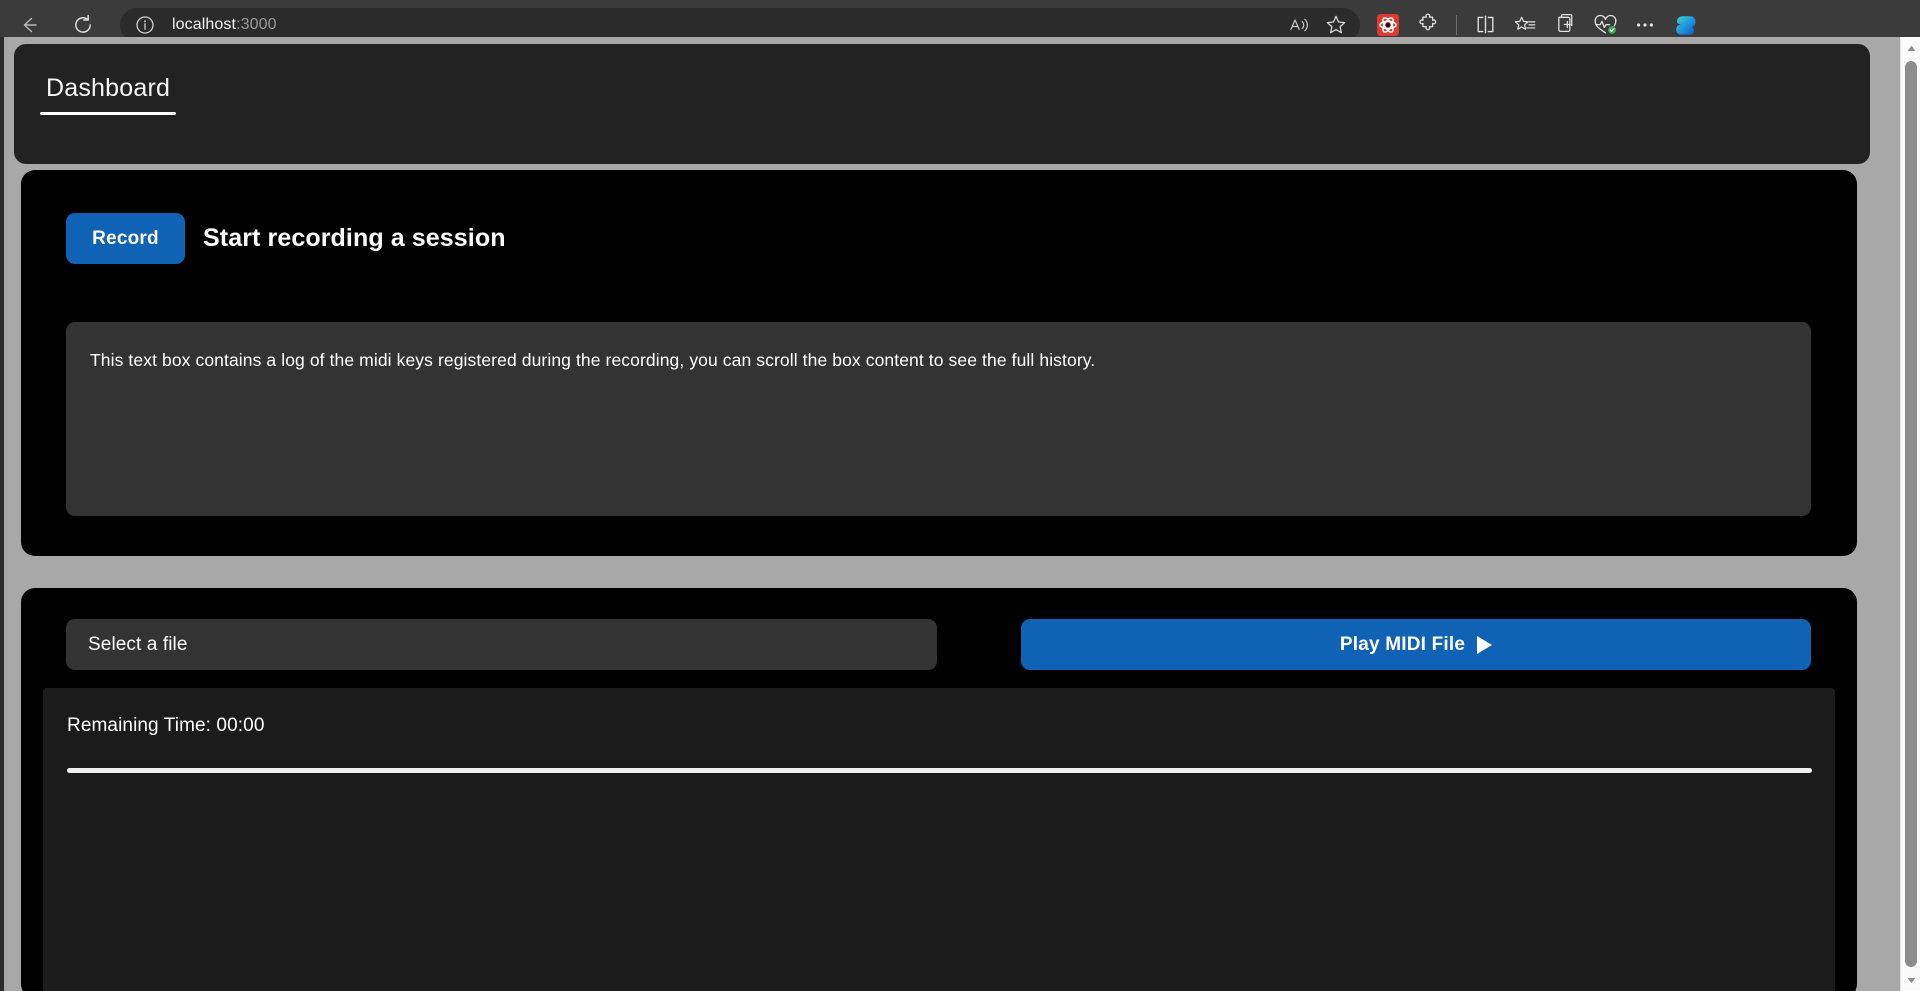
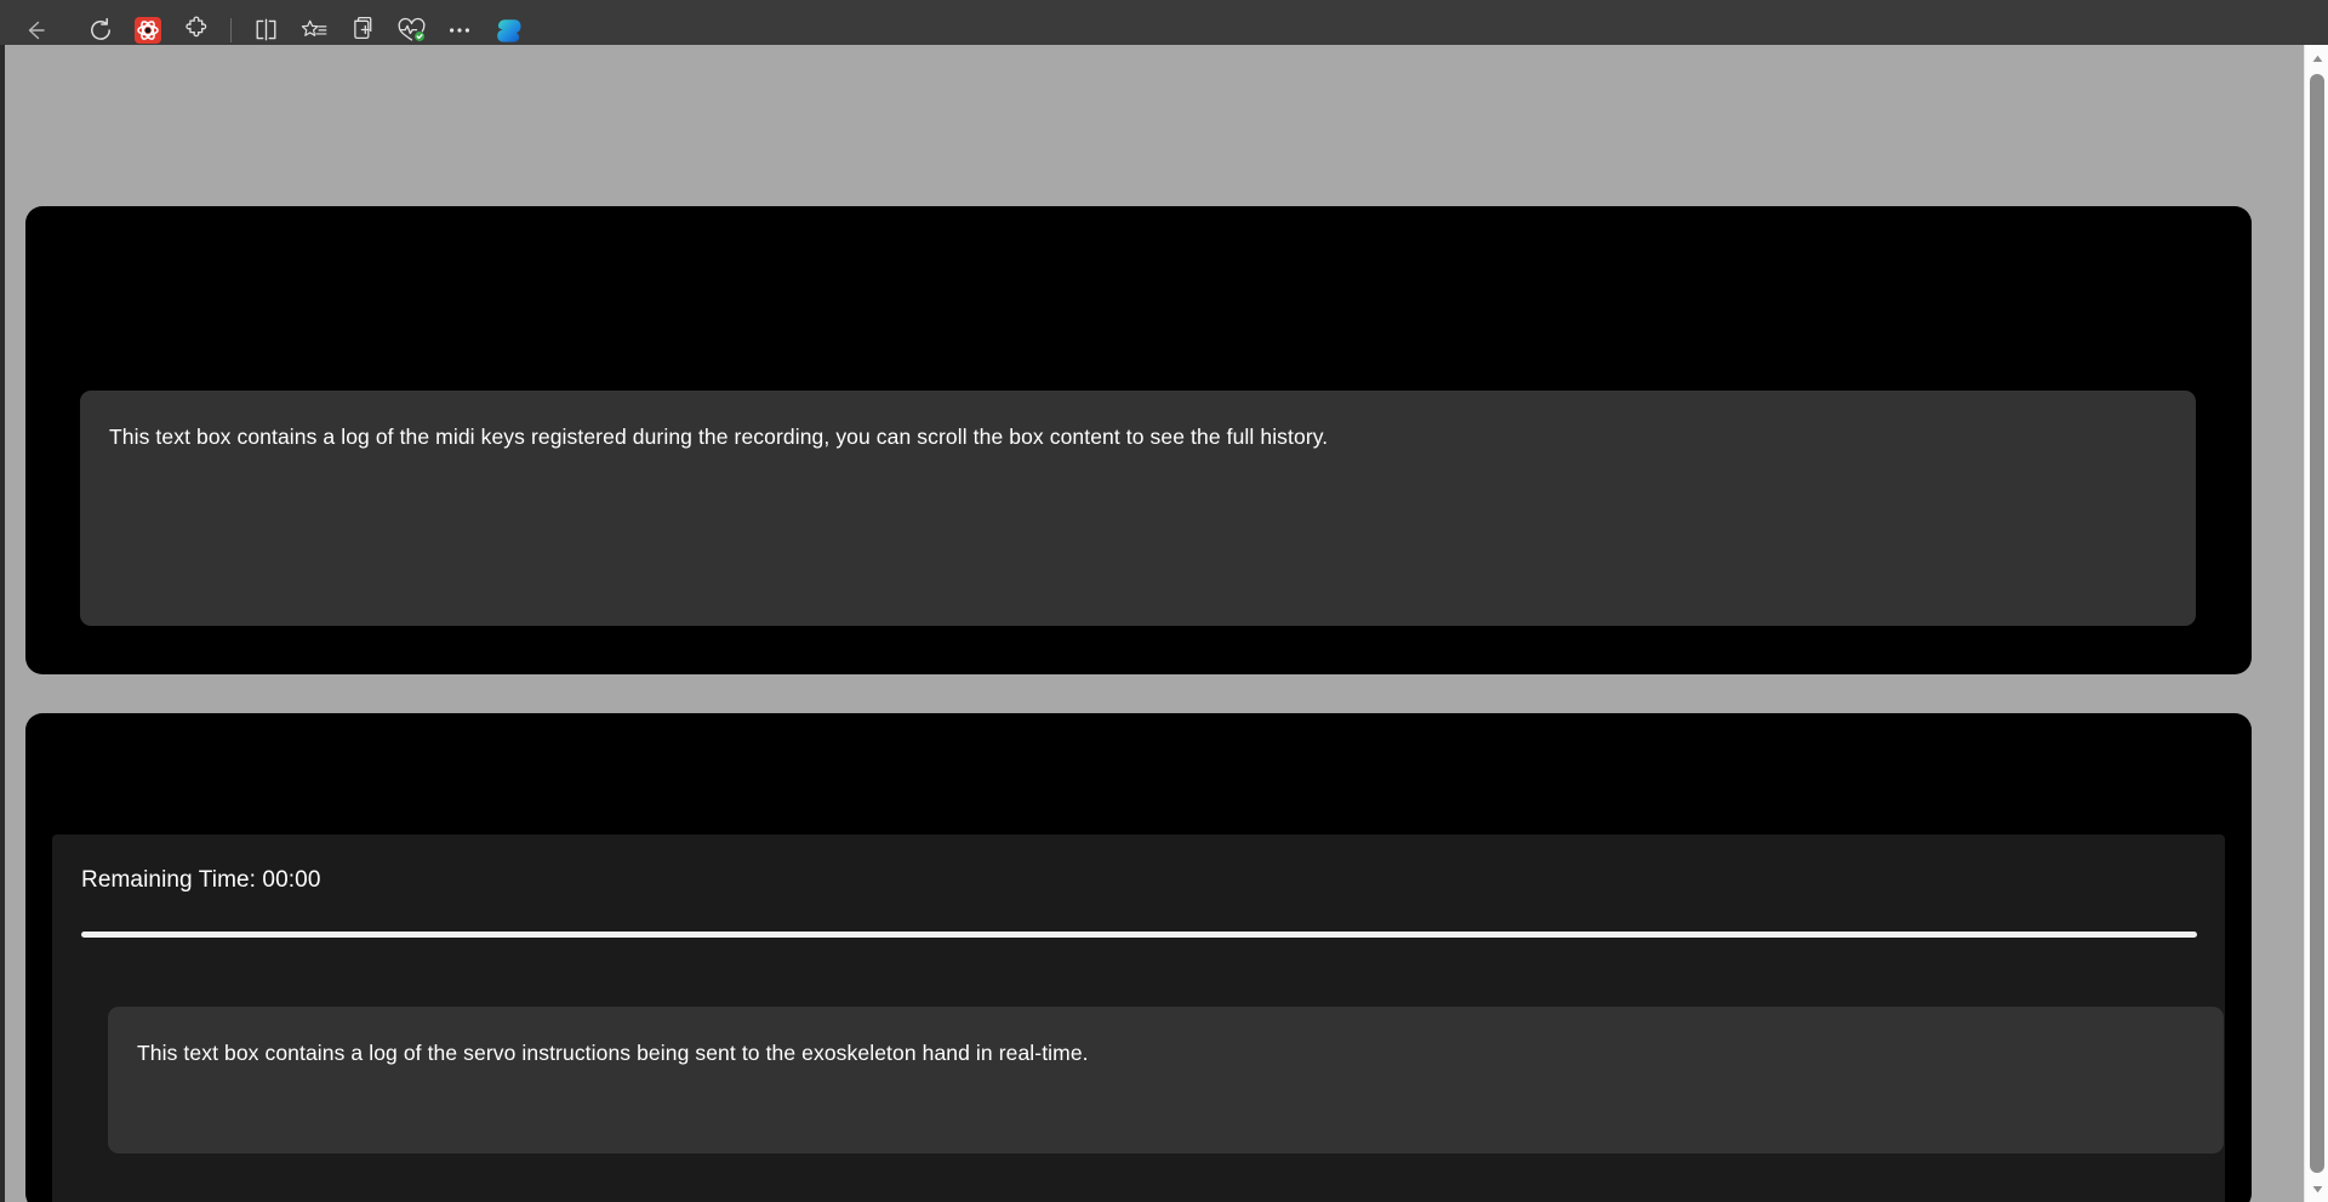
- localhost:3000
- Dashboard
- Record
- Start recording a session
  This text box contains a log of the midi keys registered during the recording, you can scroll the box content to see the full history.
- Select a file
- Play MIDI File
  Remaining Time: 00:00
+ This text box contains a log of the servo instructions being sent to the exoskeleton hand in real-time.
